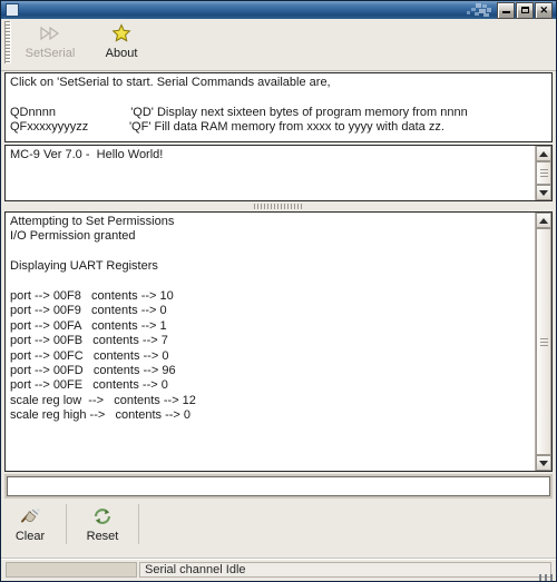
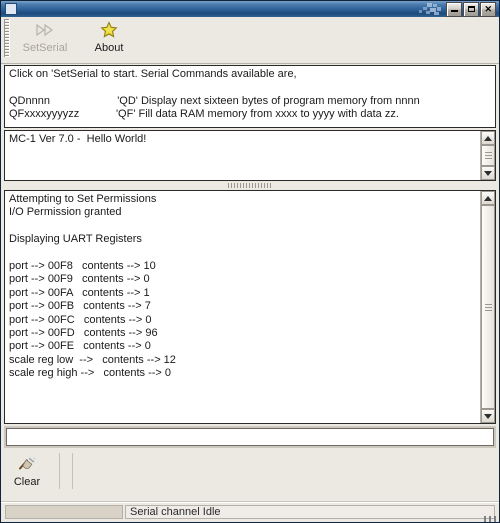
  ✕
  SetSerial
  About
  Click on 'SetSerial to start. Serial Commands available are,
  QDnnnn 'QD' Display next sixteen bytes of program memory from nnnn
  QFxxxxyyyyzz 'QF' Fill data RAM memory from xxxx to yyyy with data zz.
- MC-9 Ver 7.0 - Hello World!
+ MC-1 Ver 7.0 - Hello World!
  Attempting to Set Permissions
  I/O Permission granted
  Displaying UART Registers
  port --> 00F8 contents --> 10
  port --> 00F9 contents --> 0
  port --> 00FA contents --> 1
  port --> 00FB contents --> 7
  port --> 00FC contents --> 0
  port --> 00FD contents --> 96
  port --> 00FE contents --> 0
  scale reg low --> contents --> 12
  scale reg high --> contents --> 0
  Clear
- Reset
  Serial channel Idle
